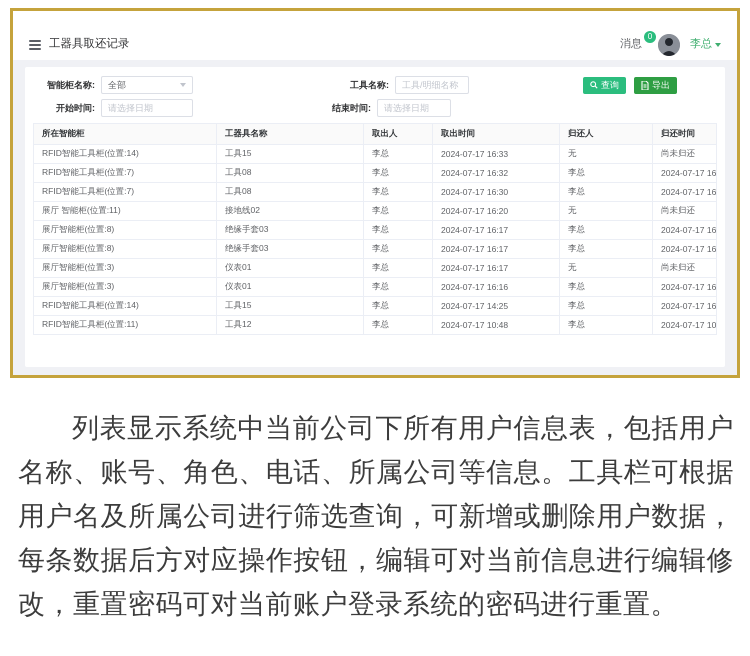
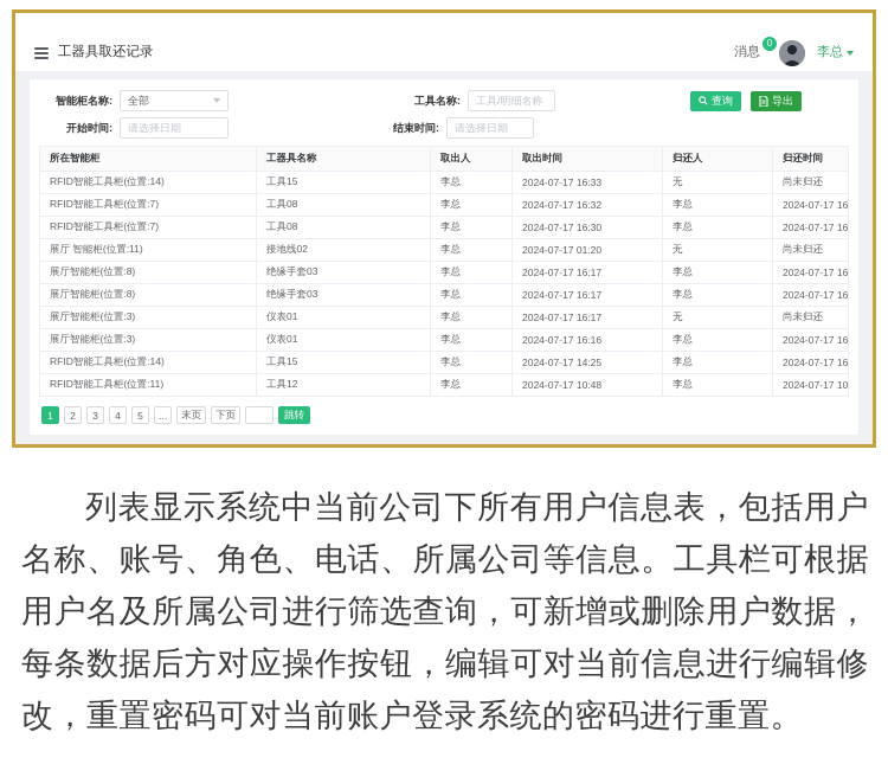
  工器具取还记录
  消息
  0
  李总
  智能柜名称:
  全部
  工具名称:
  工具/明细名称
  查询
  导出
  开始时间:
  请选择日期
  结束时间:
  请选择日期
  所在智能柜	工器具名称	取出人	取出时间	归还人	归还时间
  RFID智能工具柜(位置:14)	工具15	李总	2024-07-17 16:33	无	尚未归还
  RFID智能工具柜(位置:7)	工具08	李总	2024-07-17 16:32	李总	2024-07-17 16
  RFID智能工具柜(位置:7)	工具08	李总	2024-07-17 16:30	李总	2024-07-17 16
- 展厅 智能柜(位置:11)	接地线02	李总	2024-07-17 16:20	无	尚未归还
+ 展厅 智能柜(位置:11)	接地线02	李总	2024-07-17 01:20	无	尚未归还
  展厅智能柜(位置:8)	绝缘手套03	李总	2024-07-17 16:17	李总	2024-07-17 16
  展厅智能柜(位置:8)	绝缘手套03	李总	2024-07-17 16:17	李总	2024-07-17 16
  展厅智能柜(位置:3)	仪表01	李总	2024-07-17 16:17	无	尚未归还
  展厅智能柜(位置:3)	仪表01	李总	2024-07-17 16:16	李总	2024-07-17 16
  RFID智能工具柜(位置:14)	工具15	李总	2024-07-17 14:25	李总	2024-07-17 16
  RFID智能工具柜(位置:11)	工具12	李总	2024-07-17 10:48	李总	2024-07-17 10
+ 1
+ 2
+ 3
+ 4
+ 5
+ ...
+ 末页
+ 下页
+ 跳转
  列表显示系统中当前公司下所有用户信息表，包括用户名称、账号、角色、电话、所属公司等信息。工具栏可根据用户名及所属公司进行筛选查询，可新增或删除用户数据，每条数据后方对应操作按钮，编辑可对当前信息进行编辑修改，重置密码可对当前账户登录系统的密码进行重置。
